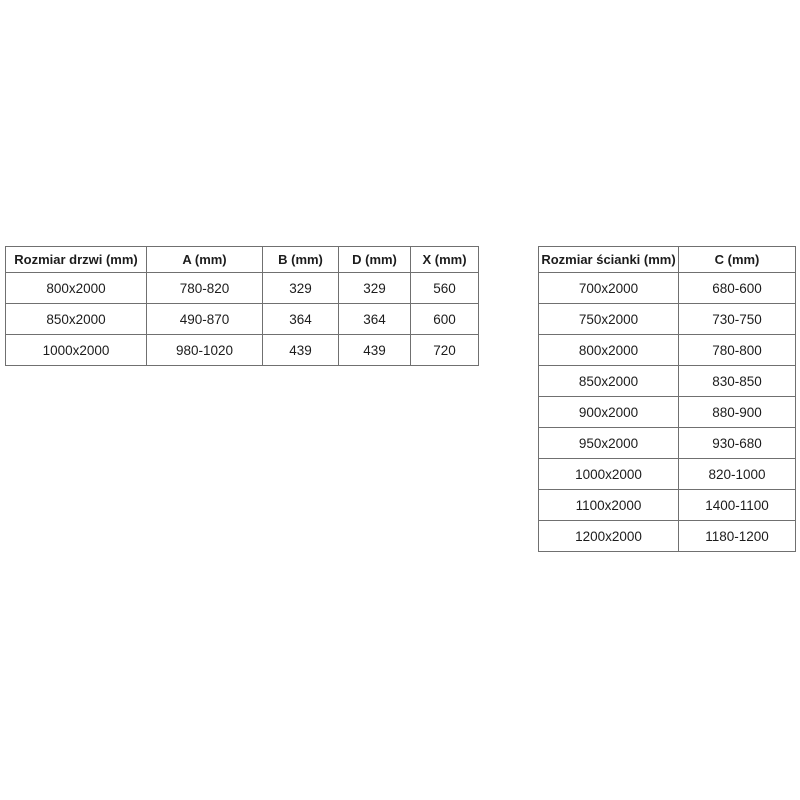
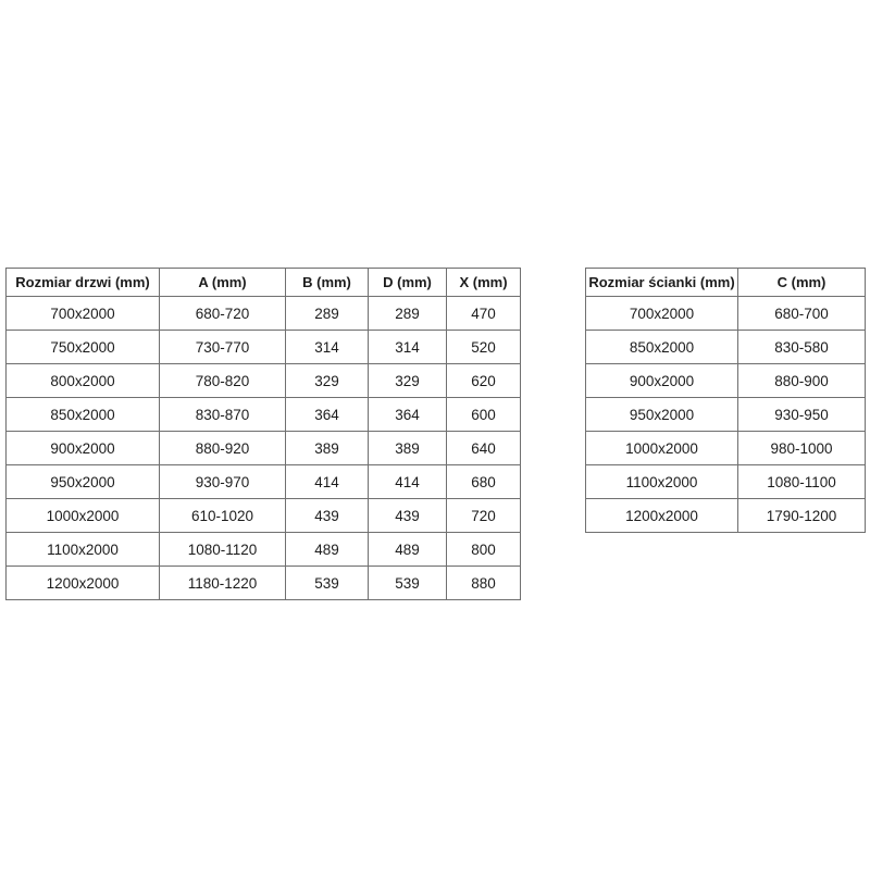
  Rozmiar drzwi (mm)	A (mm)	B (mm)	D (mm)	X (mm)
+ 700x2000	680-720	289	289	470
+ 750x2000	730-770	314	314	520
- 800x2000	780-820	329	329	560
+ 800x2000	780-820	329	329	620
- 850x2000	490-870	364	364	600
+ 850x2000	830-870	364	364	600
+ 900x2000	880-920	389	389	640
+ 950x2000	930-970	414	414	680
- 1000x2000	980-1020	439	439	720
+ 1000x2000	610-1020	439	439	720
+ 1100x2000	1080-1120	489	489	800
+ 1200x2000	1180-1220	539	539	880
  Rozmiar ścianki (mm)	C (mm)
- 700x2000	680-600
+ 700x2000	680-700
- 750x2000	730-750
- 800x2000	780-800
- 850x2000	830-850
+ 850x2000	830-580
  900x2000	880-900
- 950x2000	930-680
+ 950x2000	930-950
- 1000x2000	820-1000
+ 1000x2000	980-1000
- 1100x2000	1400-1100
+ 1100x2000	1080-1100
- 1200x2000	1180-1200
+ 1200x2000	1790-1200
